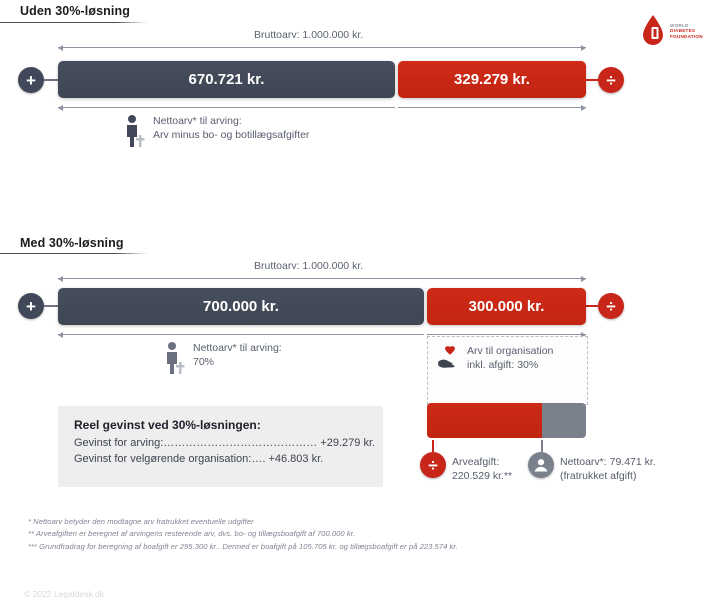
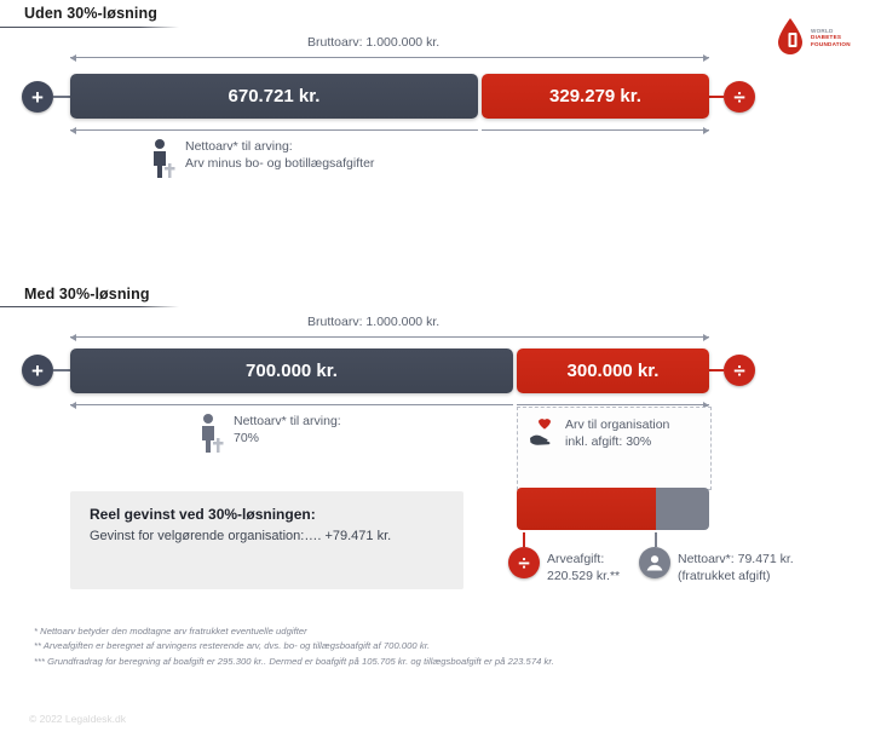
  Uden 30%-løsning
  Bruttoarv: 1.000.000 kr.
  +
  ÷
  670.721 kr.
  329.279 kr.
  Nettoarv* til arving:
  Arv minus bo- og botillægsafgifter
  Med 30%-løsning
  Bruttoarv: 1.000.000 kr.
  +
  ÷
  700.000 kr.
  300.000 kr.
  Nettoarv* til arving:
  70%
  Arv til organisation
  inkl. afgift: 30%
  ÷
  Arveafgift:
  220.529 kr.**
  Nettoarv*: 79.471 kr.
  (fratrukket afgift)
  Reel gevinst ved 30%-løsningen:
- Gevinst for arving:…………………………………… +29.279 kr.
- Gevinst for velgørende organisation:…. +46.803 kr.
+ Gevinst for velgørende organisation:…. +79.471 kr.
  * Nettoarv betyder den modtagne arv fratrukket eventuelle udgifter
  ** Arveafgiften er beregnet af arvingens resterende arv, dvs. bo- og tillægsboafgift af 700.000 kr.
  *** Grundfradrag for beregning af boafgift er 295.300 kr.. Dermed er boafgift på 105.705 kr. og tillægsboafgift er på 223.574 kr.
  © 2022 Legaldesk.dk
